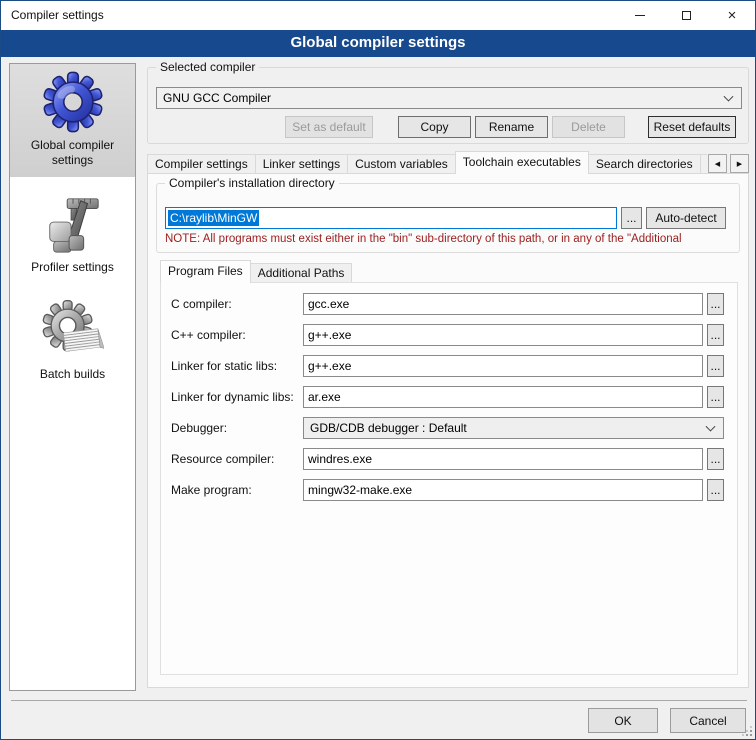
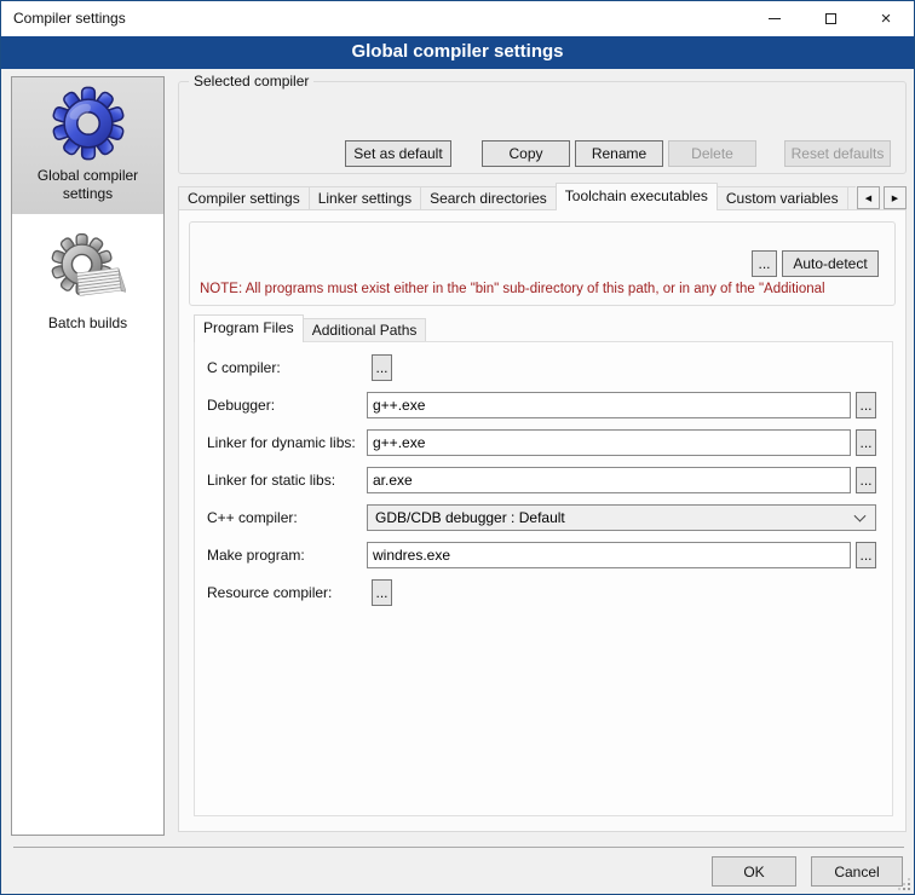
  Compiler settings
  ×
  Global compiler settings
  Global compiler settings
- Profiler settings
  Batch builds
  Selected compiler
- GNU GCC Compiler
- Set as default
+ Reset defaults
  Copy
  Rename
  Delete
- Reset defaults
+ Set as default
  Compiler settings
  Linker settings
- Custom variables
+ Search directories
  Toolchain executables
- Search directories
+ Custom variables
- Compiler's installation directory
- C:\raylib\MinGW
  ...
  Auto-detect
  NOTE: All programs must exist either in the "bin" sub-directory of this path, or in any of the "Additional
  Program Files
  Additional Paths
  C compiler:
- gcc.exe
  ...
- C++ compiler:
+ Debugger:
  g++.exe
  ...
- Linker for static libs:
+ Linker for dynamic libs:
  g++.exe
  ...
- Linker for dynamic libs:
+ Linker for static libs:
  ar.exe
  ...
- Debugger:
+ C++ compiler:
  GDB/CDB debugger : Default
- Resource compiler:
+ Make program:
  windres.exe
  ...
- Make program:
+ Resource compiler:
- mingw32-make.exe
  ...
  OK
  Cancel
